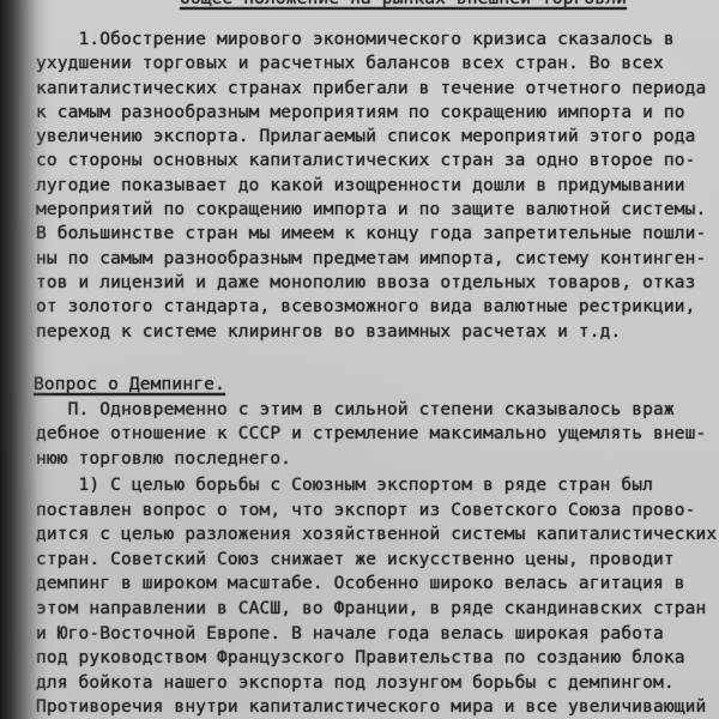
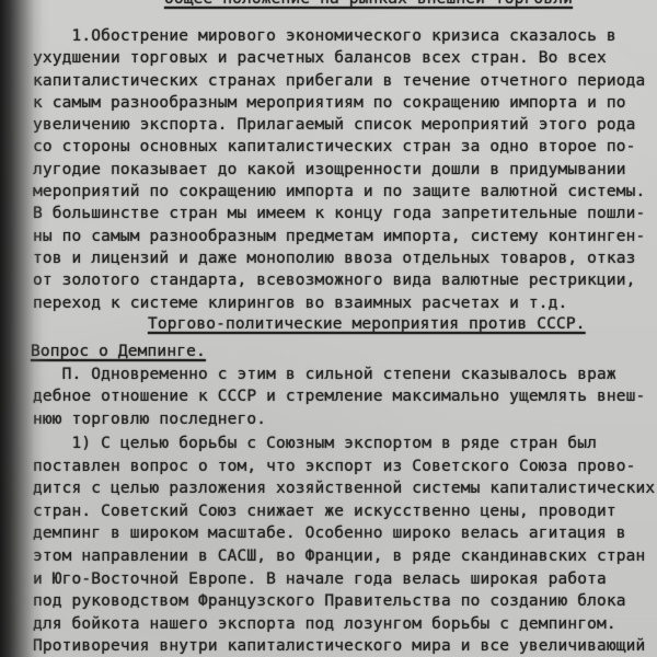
  1.Обострение мирового экономического кризиса сказалось в
  удшении торговых и расчетных балансов всех стран. Во всех
  питалистических странах прибегали в течение отчетного периода
  самым разнообразным мероприятиям по сокращению импорта и по
  еличению экспорта. Прилагаемый список мероприятий этого рода
  стороны основных капиталистических стран за одно второе по-
  годие показывает до какой изощренности дошли в придумывании
  роприятий по сокращению импорта и по защите валютной системы.
  большинстве стран мы имеем к концу года запретительные пошли-
  по самым разнообразным предметам импорта, систему континген-
  в и лицензий и даже монополию ввоза отдельных товаров, отказ
  золотого стандарта, всевозможного вида валютные рестрикции,
  реход к системе клирингов во взаимных расчетах и т.д.
+ Торгово-политические мероприятия против СССР.
  прос о Демпинге.
  П. Одновременно с этим в сильной степени сказывалось враж
  бное отношение к СССР и стремление максимально ущемлять внеш-
  ю торговлю последнего.
  1) С целью борьбы с Союзным экспортом в ряде стран был
  ставлен вопрос о том, что экспорт из Советского Союза прово-
  тся с целью разложения хозяйственной системы капиталистических
  ран. Советский Союз снижает же искусственно цены, проводит
  мпинг в широком масштабе. Особенно широко велась агитация в
  ом направлении в САСШ, во Франции, в ряде скандинавских стран
  Юго-Восточной Европе. В начале года велась широкая работа
  д руководством Французского Правительства по созданию блока
  я бойкота нашего экспорта под лозунгом борьбы с демпингом.
  отиворечия внутри капиталистического мира и все увеличивающий
